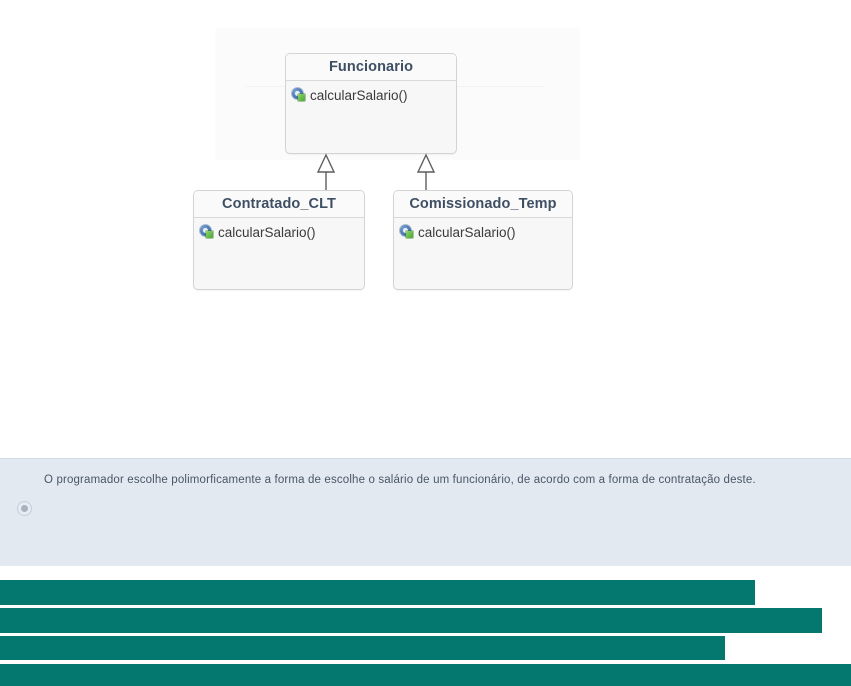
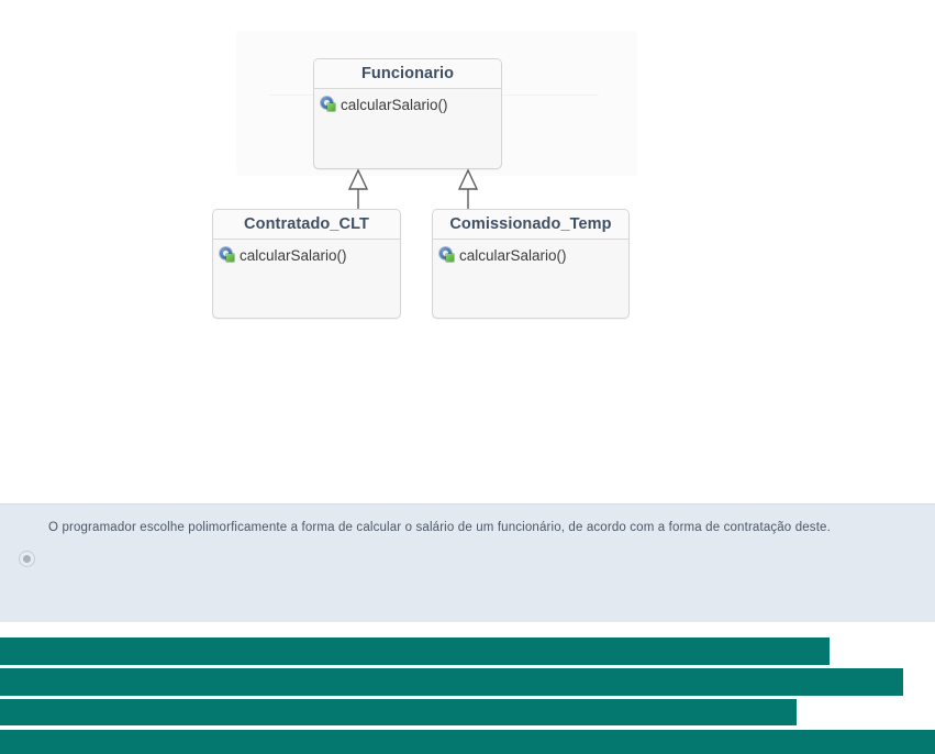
  Funcionario
  calcularSalario()
  Contratado_CLT
  calcularSalario()
  Comissionado_Temp
  calcularSalario()
- O programador escolhe polimorficamente a forma de escolhe o salário de um funcionário, de acordo com a forma de contratação deste.
+ O programador escolhe polimorficamente a forma de calcular o salário de um funcionário, de acordo com a forma de contratação deste.
